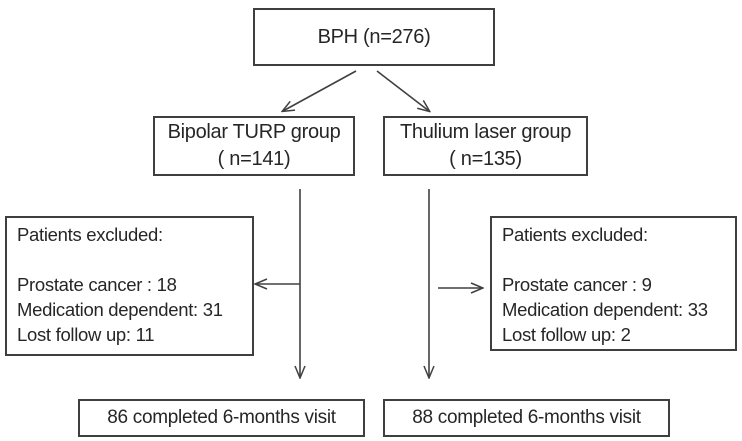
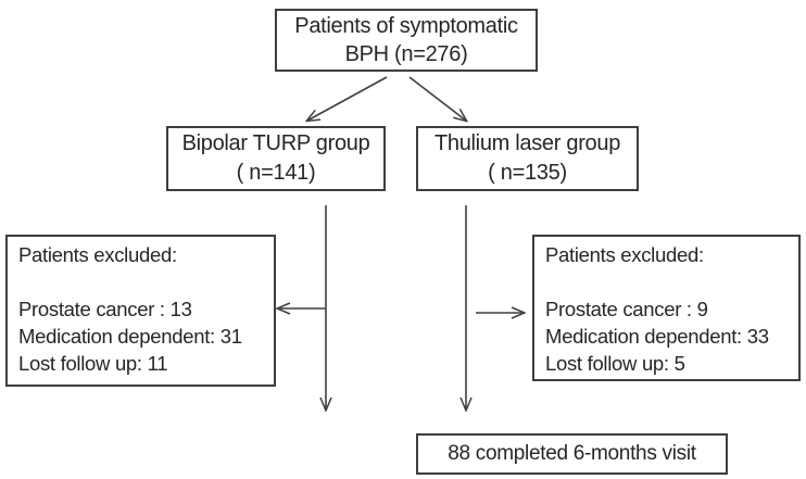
+ Patients of symptomatic
  BPH (n=276)
  Bipolar TURP group
  ( n=141)
  Thulium laser group
  ( n=135)
  Patients excluded:
- Prostate cancer : 18
+ Prostate cancer : 13
  Medication dependent: 31
  Lost follow up: 11
  Patients excluded:
  Prostate cancer : 9
  Medication dependent: 33
- Lost follow up: 2
+ Lost follow up: 5
- 86 completed 6-months visit
  88 completed 6-months visit
